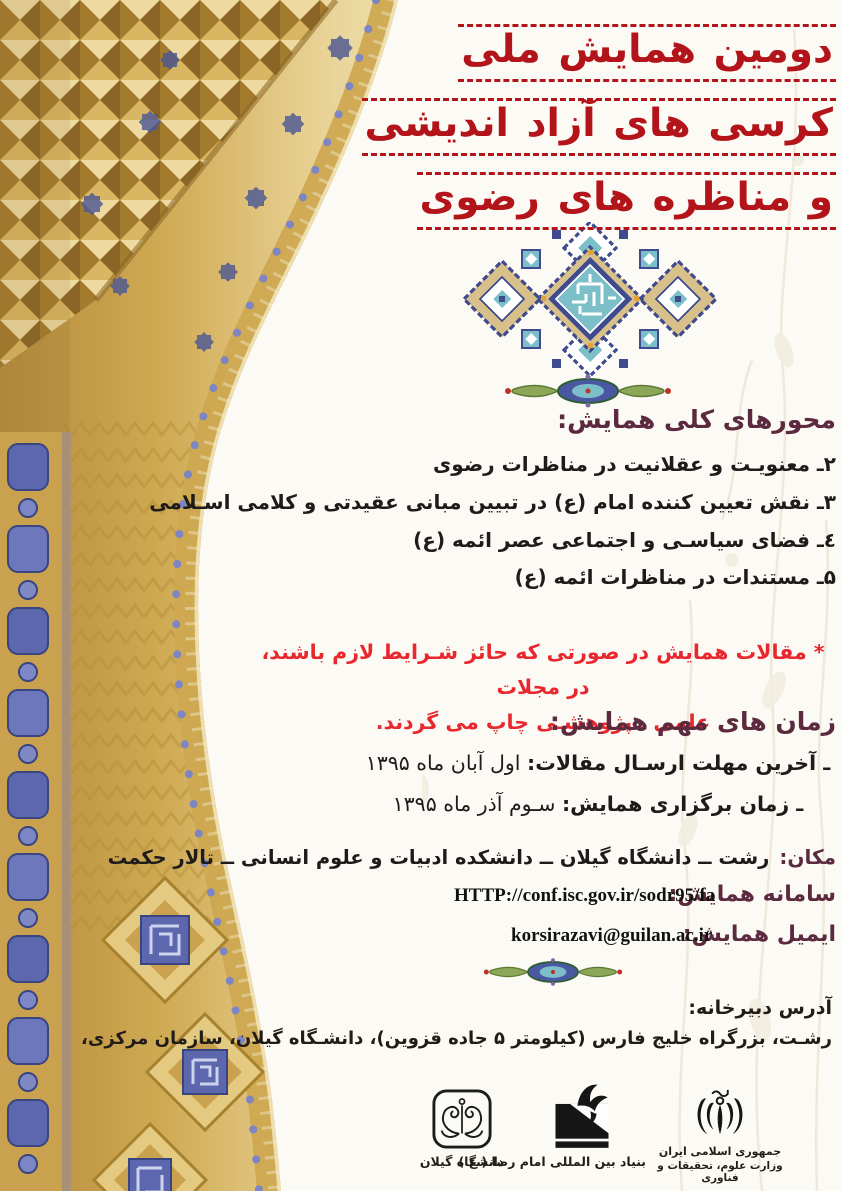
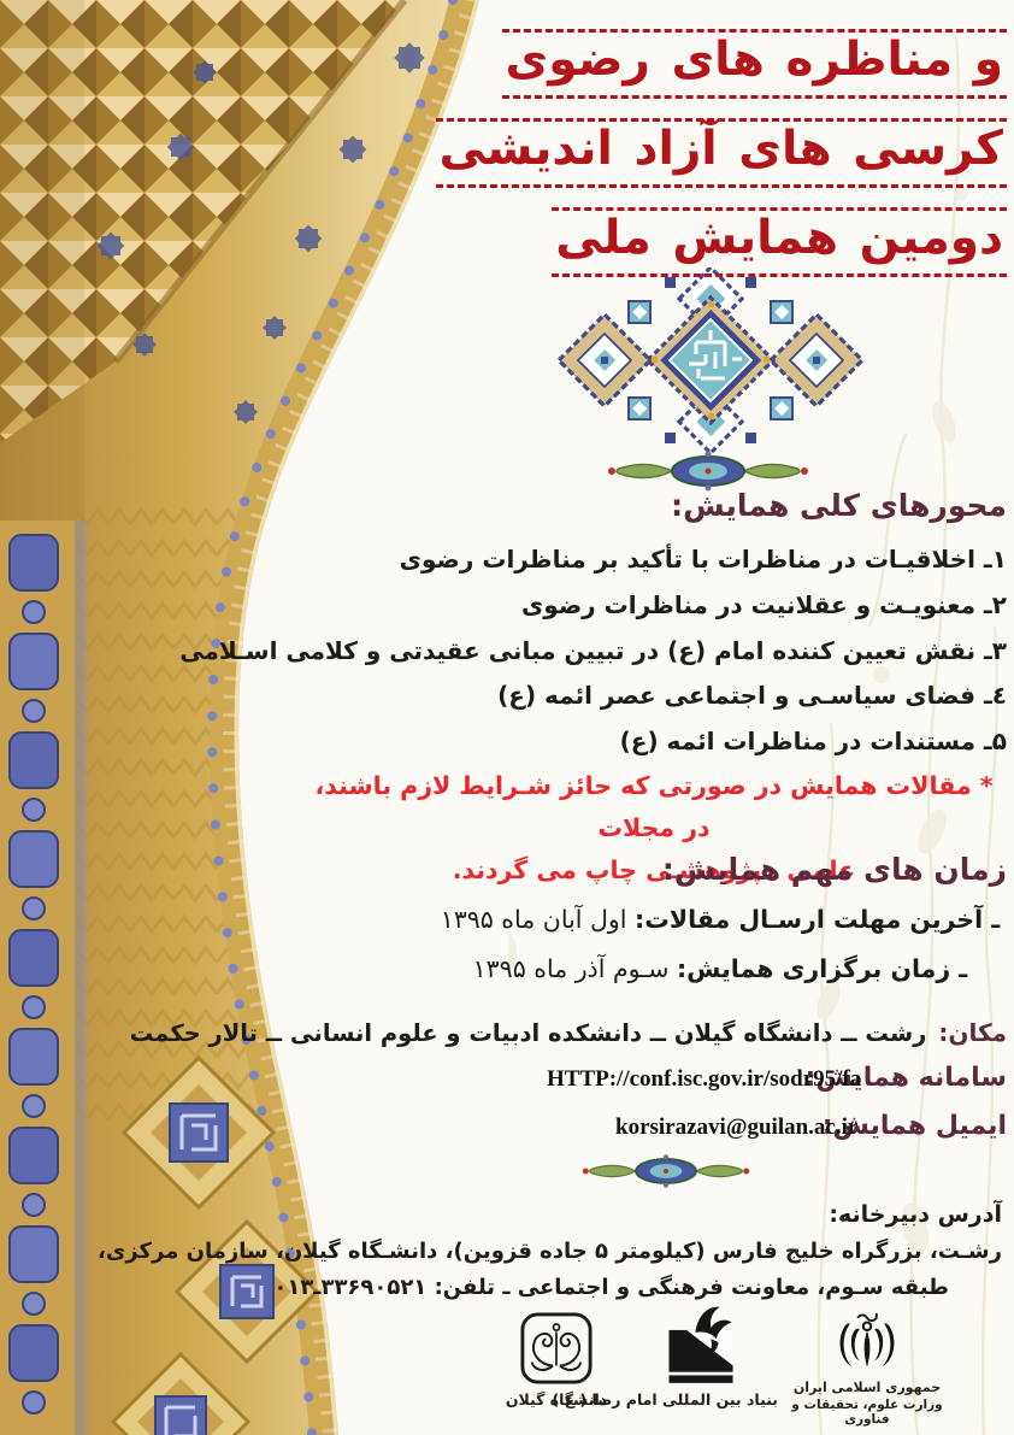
- دومین همایش ملی
+ و مناظره های رضوی
  کرسی های آزاد اندیشی
- و مناظره های رضوی
+ دومین همایش ملی
  محورهای کلی همایش:
+ ۱ـ اخلاقیـات در مناظرات با تأکید بر مناظرات رضوی
  ۲ـ معنویـت و عقلانیت در مناظرات رضوی
  ۳ـ نقش تعیین کننده امام (ع) در تبیین مبانی عقیدتی و کلامی اسـلامی
  ٤ـ فضای سیاسـی و اجتماعی عصر ائمه (ع)
  ۵ـ مستندات در مناظرات ائمه (ع)
  * مقالات همایش در صورتی که حائز شـرایط لازم باشند، در مجلات
  علمی ـ پژوهشـی چاپ می گردند.
  زمان های مهم همایش:
  ـ آخرین مهلت ارسـال مقالات: اول آبان ماه ۱۳۹۵
  ـ زمان برگزاری همایش: سـوم آذر ماه ۱۳۹۵
  مکان:رشت ــ دانشگاه گیلان ــ دانشکده ادبیات و علوم انسانی ــ تالار حکمت
  سامانه همایش:
  HTTP://conf.isc.gov.ir/sodr95/fa
  ایمیل همایش:
  korsirazavi@guilan.ac.ir
  آدرس دبیرخانه:
  رشـت، بزرگراه خلیج فارس (کیلومتر ۵ جاده قزوین)، دانشـگاه گیلان، سازمان مرکزی،
+ طبقه سـوم، معاونت فرهنگی و اجتماعی ـ تلفن: ۳۳۶۹۰۵۲۱ـ۰۱۳
  دانشگاه گیلان
  بنیاد بین المللی امام رضا ( ع )
  جمهوری اسلامی ایران
  وزارت علوم، تحقیقات و فناوری
